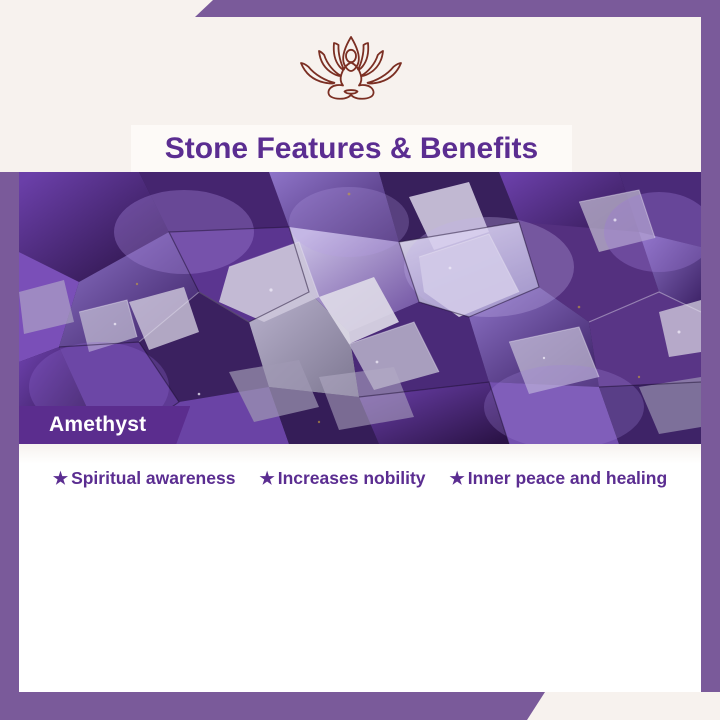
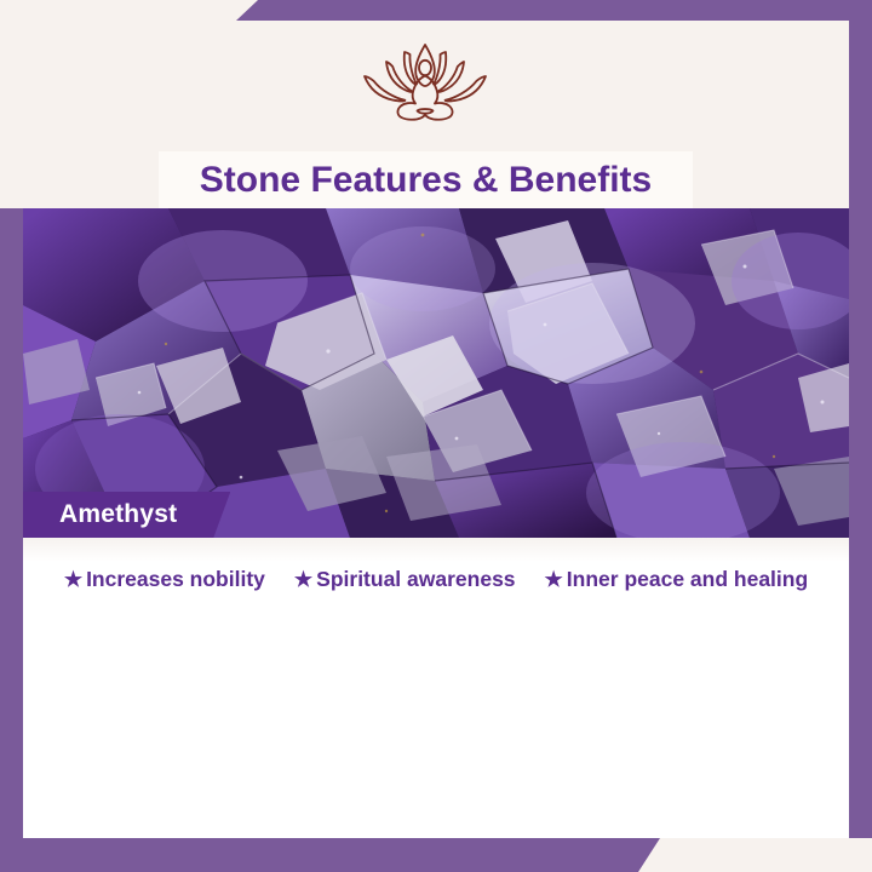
  Stone Features & Benefits
  Amethyst
  ★
- Spiritual awareness
+ Increases nobility
  ★
- Increases nobility
+ Spiritual awareness
  ★
  Inner peace and healing
